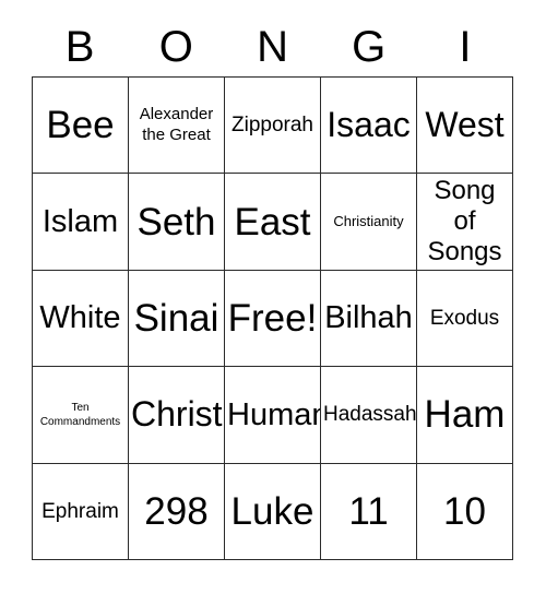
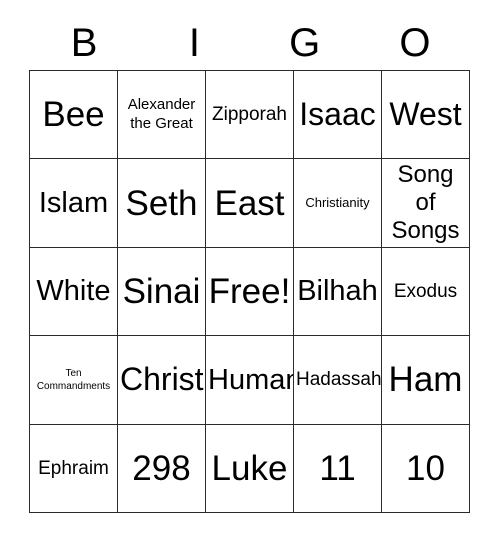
  B
- O
+ I
- N
  G
- I
+ O
  Bee
  Alexander
  the Great
  Zipporah
  Isaac
  West
  Islam
  Seth
  East
  Christianity
  Song
  of
  Songs
  White
  Sinai
  Free!
  Bilhah
  Exodus
  Ten
  Commandments
  Christ
  Huma
  Hadassah
  Ham
  Ephraim
  298
  Luke
  11
  10
